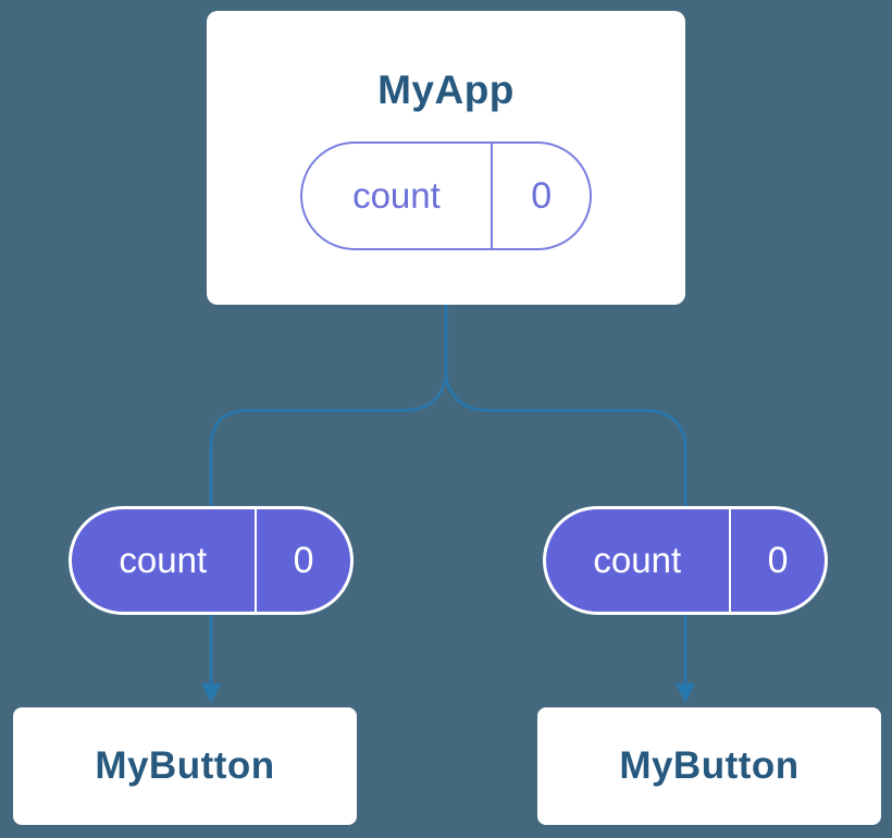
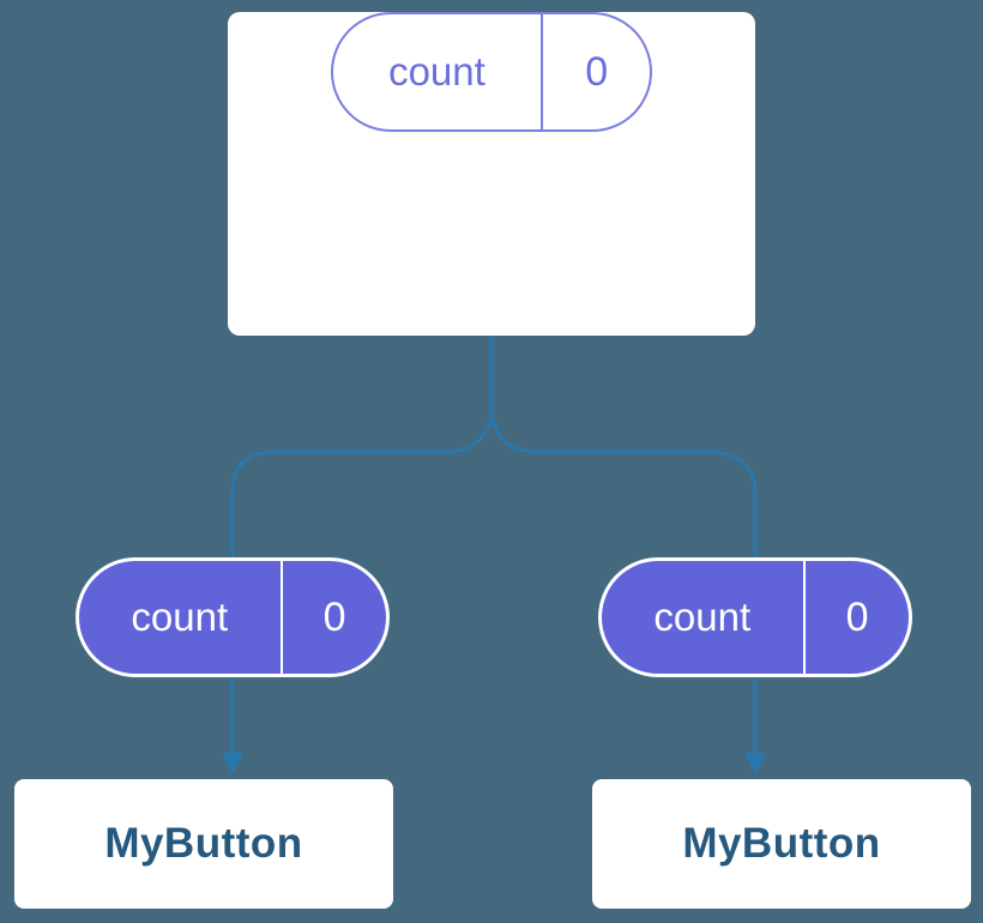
- MyApp
  count
  0
  count
  0
  count
  0
  MyButton
  MyButton
